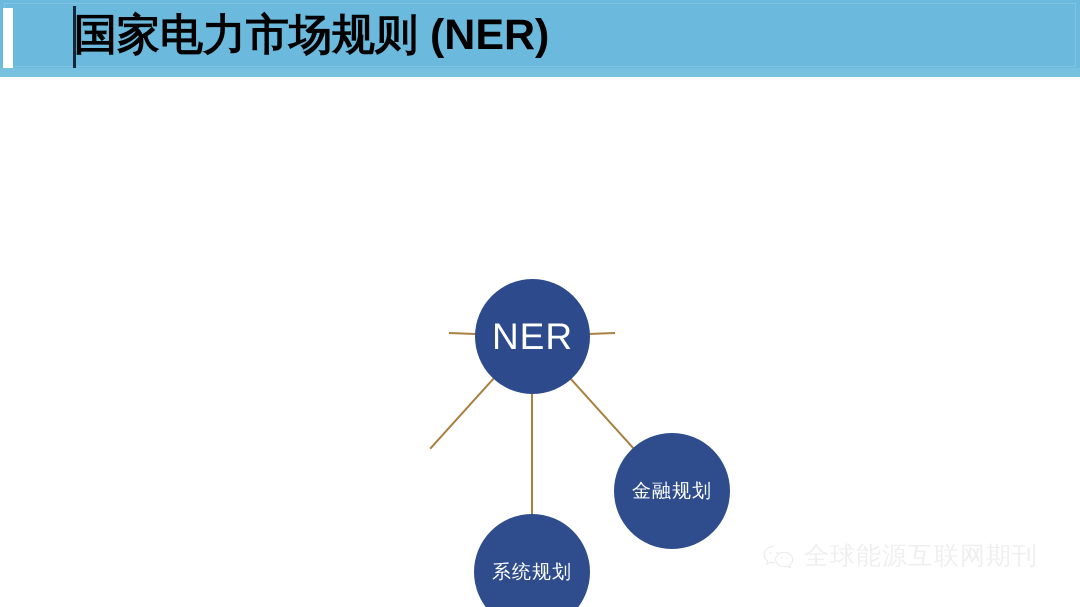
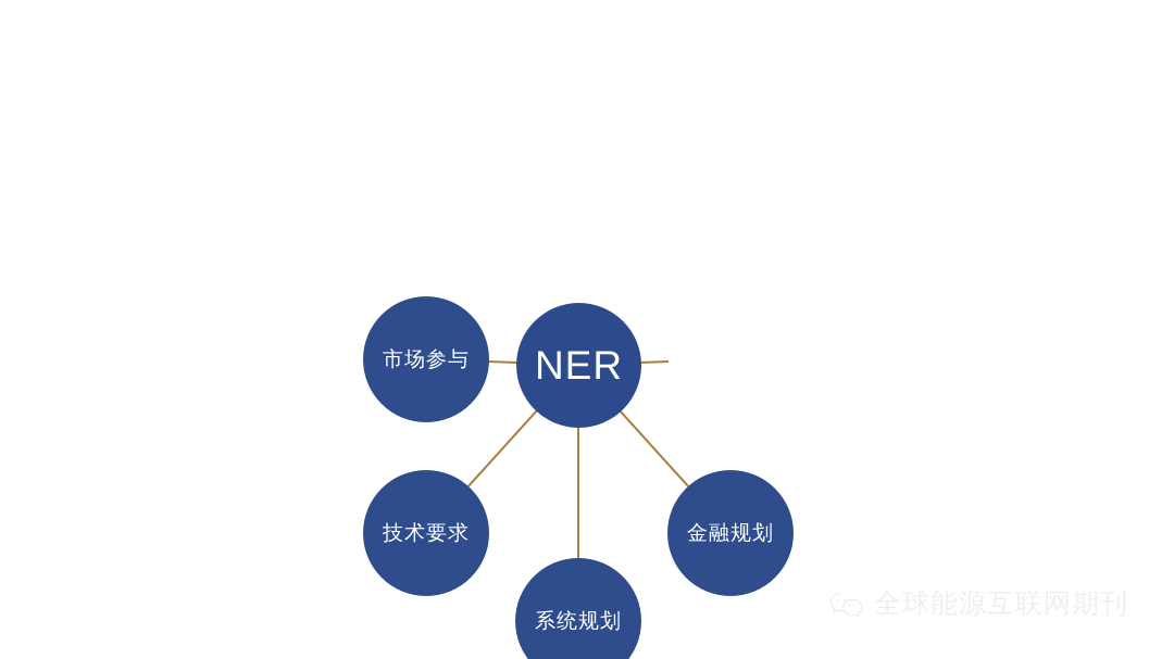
- 国家电力市场规则 (NER)
  金融规划
  系统规划
+ 技术要求
+ 市场参与
  NER
